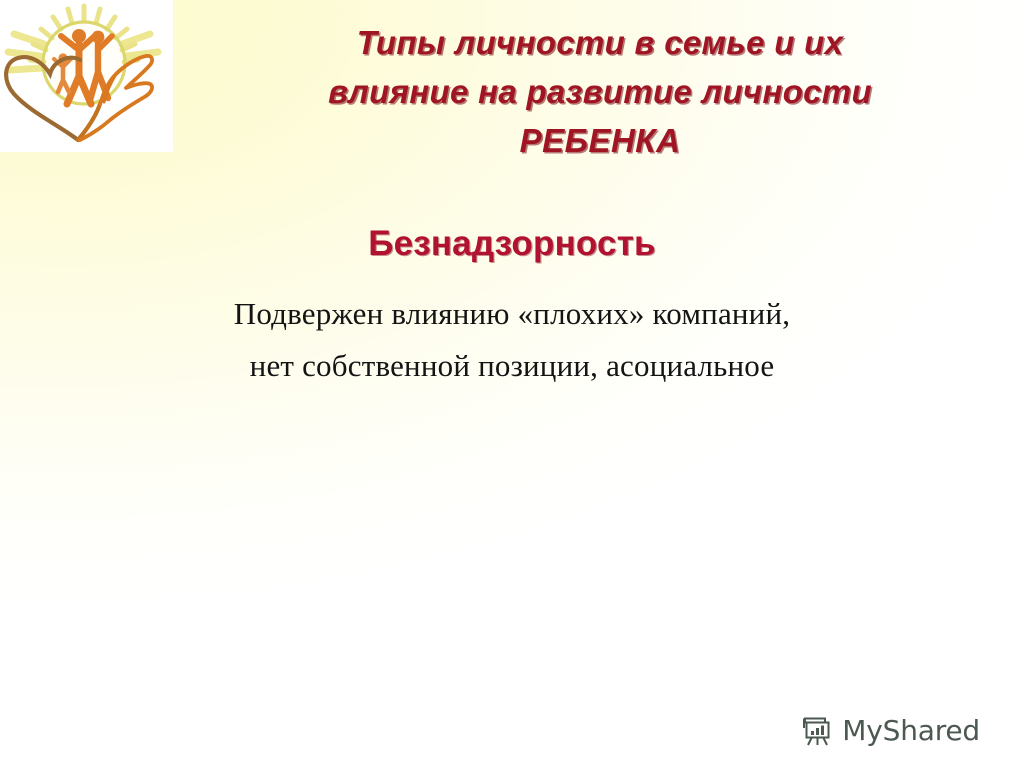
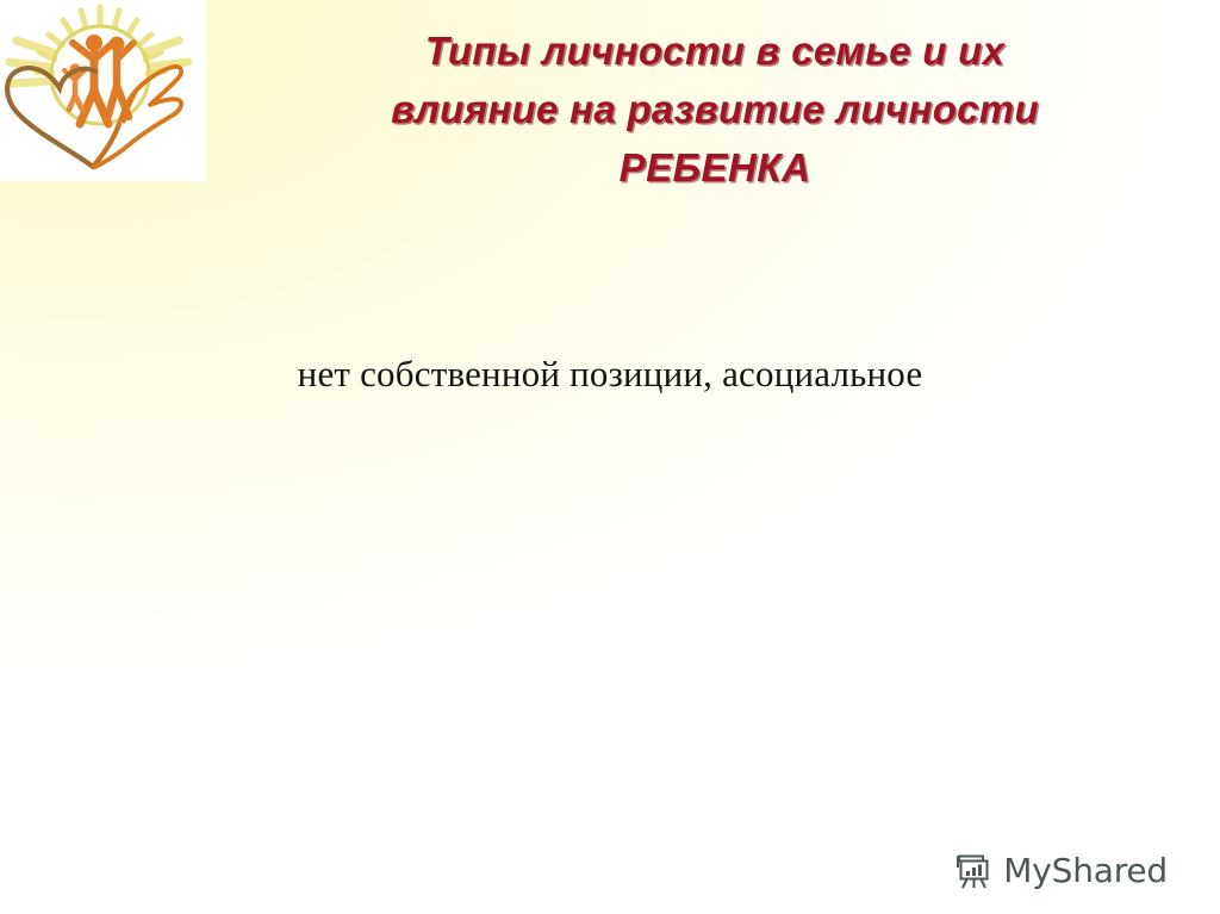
  Типы личности в семье и их
  влияние на развитие личности
  РЕБЕНКА
- Безнадзорность
- Подвержен влиянию «плохих» компаний,
  нет собственной позиции, асоциальное
  MyShared
